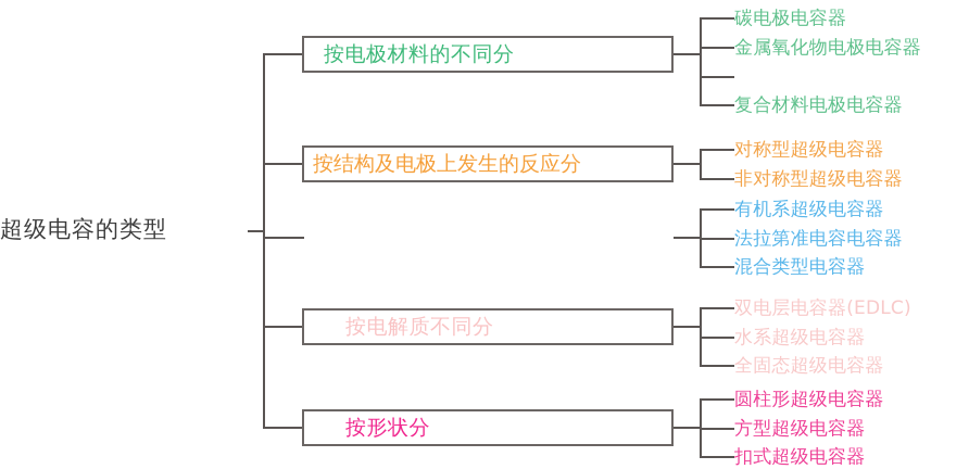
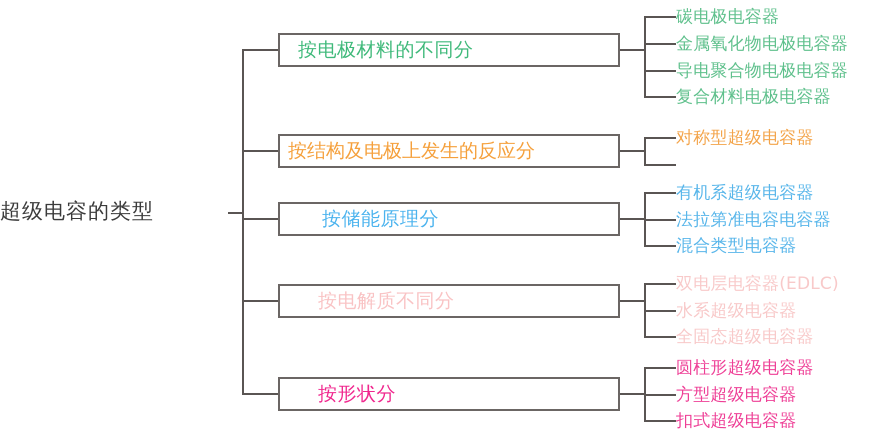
  超级电容的类型
  按电极材料的不同分
  按结构及电极上发生的反应分
+ 按储能原理分
  按电解质不同分
  按形状分
  碳电极电容器
  金属氧化物电极电容器
+ 导电聚合物电极电容器
  复合材料电极电容器
  对称型超级电容器
- 非对称型超级电容器
  有机系超级电容器
  法拉第准电容电容器
  混合类型电容器
  双电层电容器(EDLC)
  水系超级电容器
  全固态超级电容器
  圆柱形超级电容器
  方型超级电容器
  扣式超级电容器
